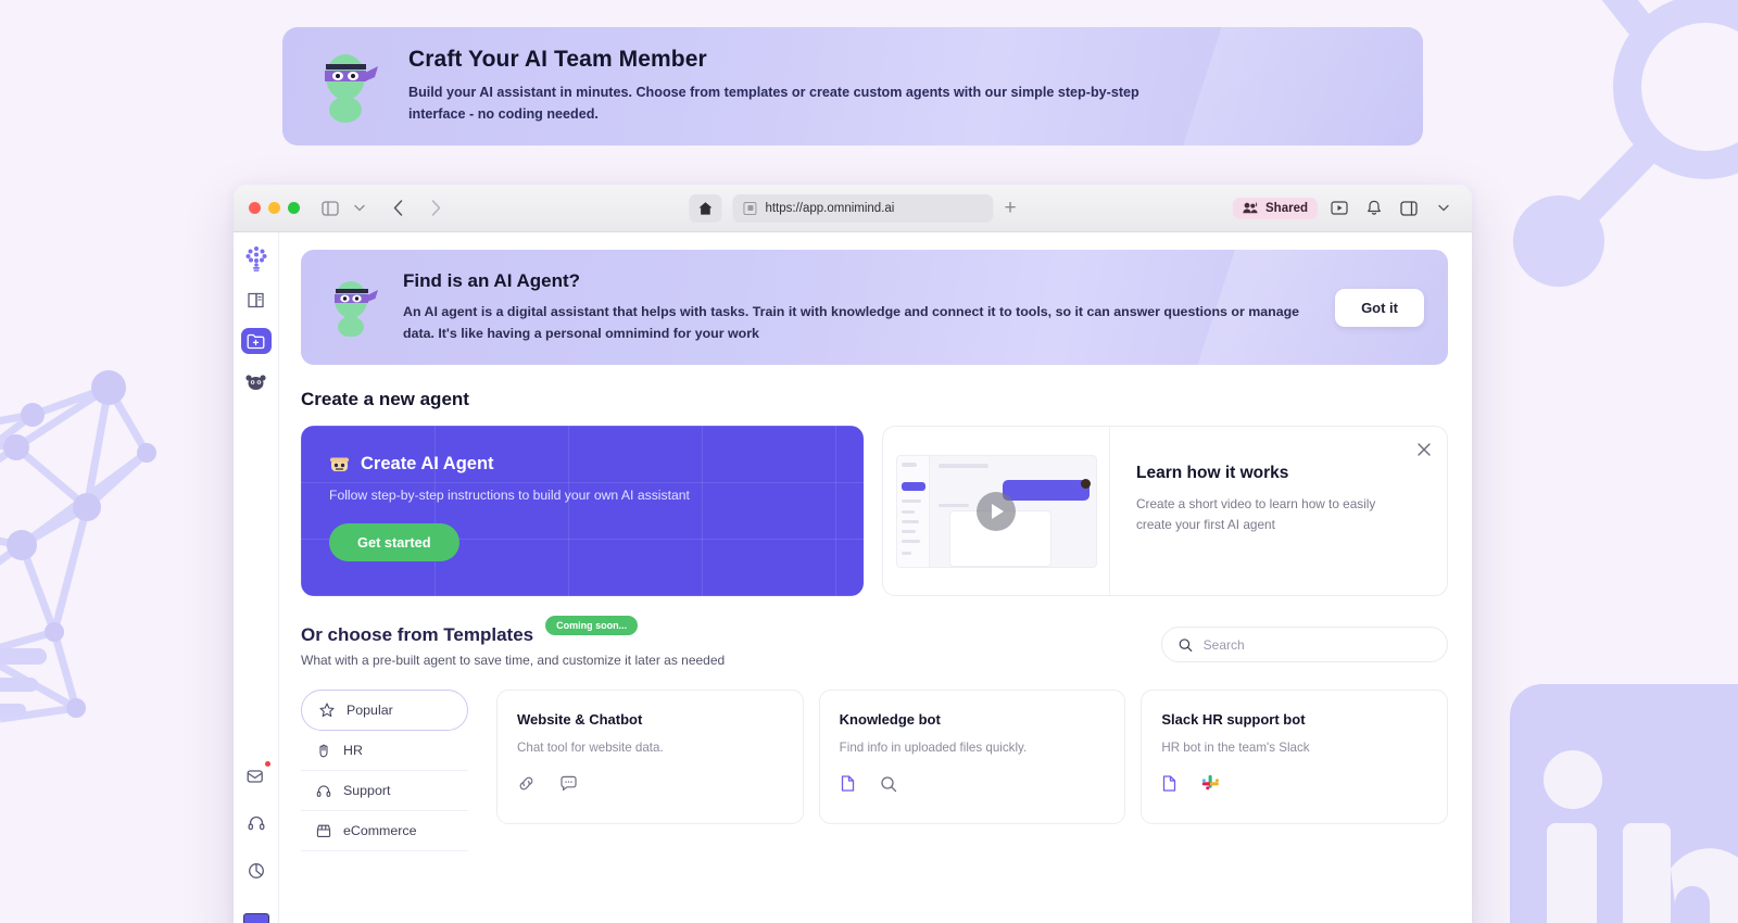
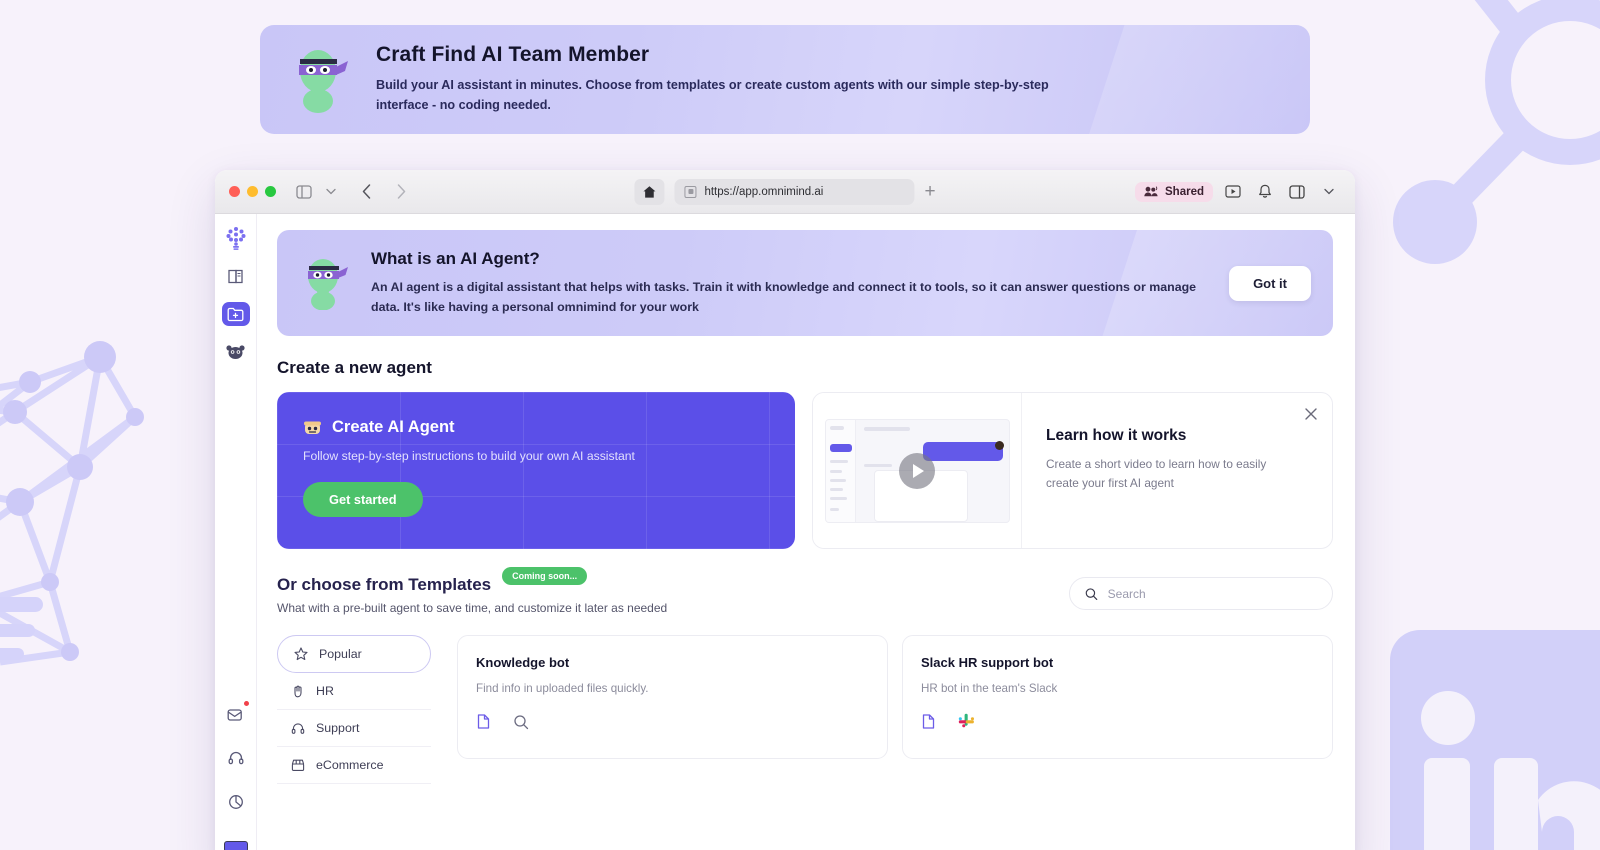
- Craft Your AI Team Member
+ Craft Find AI Team Member
  Build your AI assistant in minutes. Choose from templates or create custom agents with our simple step-by-step interface - no coding needed.
  https://app.omnimind.ai
  +
  Shared
- Find is an AI Agent?
+ What is an AI Agent?
  An AI agent is a digital assistant that helps with tasks. Train it with knowledge and connect it to tools, so it can answer questions or manage data. It's like having a personal omnimind for your work
  Got it
  Create a new agent
  Create AI Agent
  Follow step-by-step instructions to build your own AI assistant
  Get started
  Learn how it works
  Create a short video to learn how to easily create your first AI agent
  Or choose from Templates
  Coming soon...
  What with a pre-built agent to save time, and customize it later as needed
  Search
  Popular
  HR
  Support
  eCommerce
- Website & Chatbot
- Chat tool for website data.
  Knowledge bot
  Find info in uploaded files quickly.
  Slack HR support bot
  HR bot in the team's Slack
